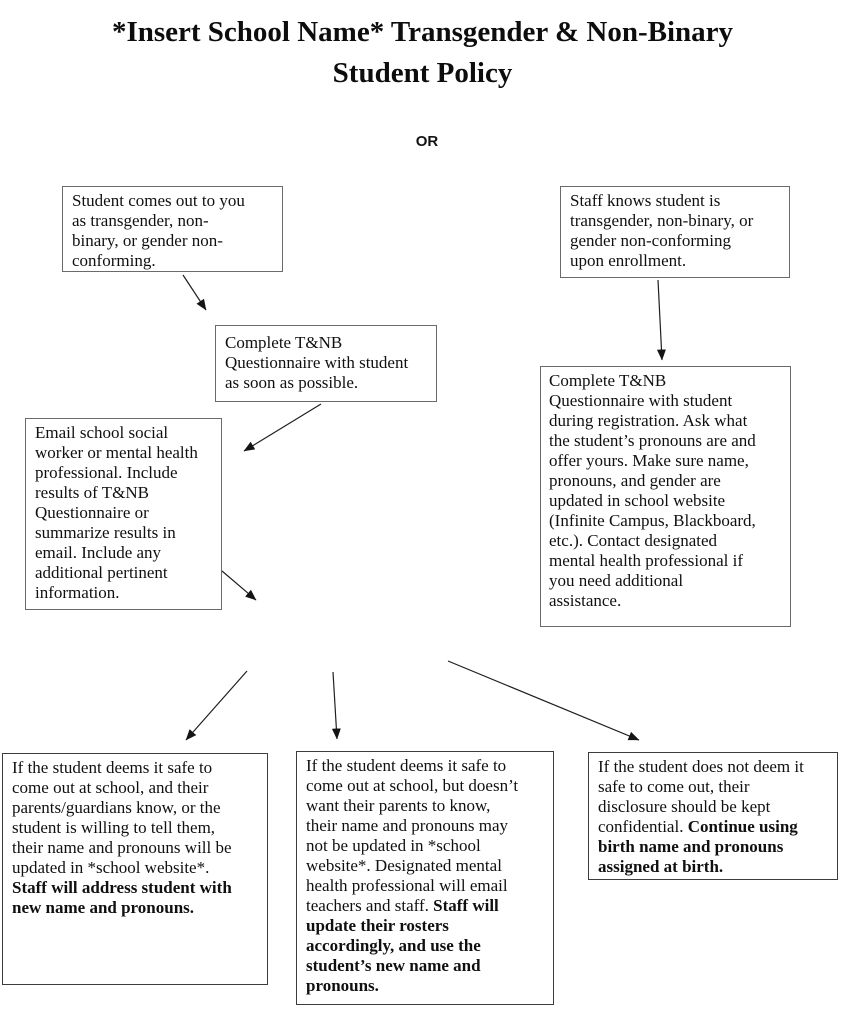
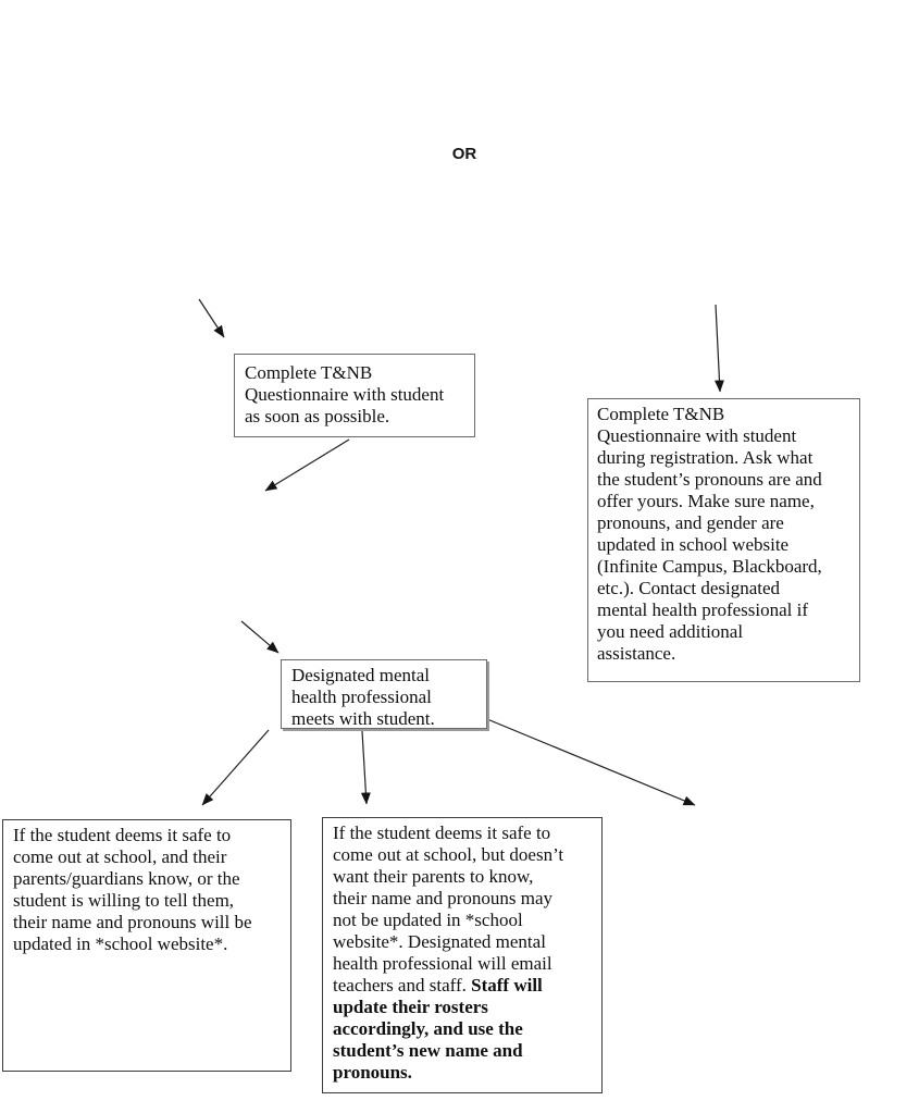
- *Insert School Name* Transgender & Non-Binary
- Student Policy
  OR
- Student comes out to you
- as transgender, non-
- binary, or gender non-
- conforming.
- Staff knows student is
- transgender, non-binary, or
- gender non-conforming
- upon enrollment.
  Complete T&NB
  Questionnaire with student
  as soon as possible.
- Email school social
- worker or mental health
- professional. Include
- results of T&NB
- Questionnaire or
- summarize results in
- email. Include any
- additional pertinent
- information.
  Complete T&NB
  Questionnaire with student
  during registration. Ask what
  the student’s pronouns are and
  offer yours. Make sure name,
  pronouns, and gender are
  updated in school website
  (Infinite Campus, Blackboard,
  etc.). Contact designated
  mental health professional if
  you need additional
  assistance.
+ Designated mental
+ health professional
+ meets with student.
  If the student deems it safe to
  come out at school, and their
  parents/guardians know, or the
  student is willing to tell them,
  their name and pronouns will be
  updated in *school website*.
- Staff will address student with
- new name and pronouns.
  If the student deems it safe to
  come out at school, but doesn’t
  want their parents to know,
  their name and pronouns may
  not be updated in *school
  website*. Designated mental
  health professional will email
  teachers and staff. Staff will
  update their rosters
  accordingly, and use the
  student’s new name and
  pronouns.
- If the student does not deem it
- safe to come out, their
- disclosure should be kept
- confidential. Continue using
- birth name and pronouns
- assigned at birth.
